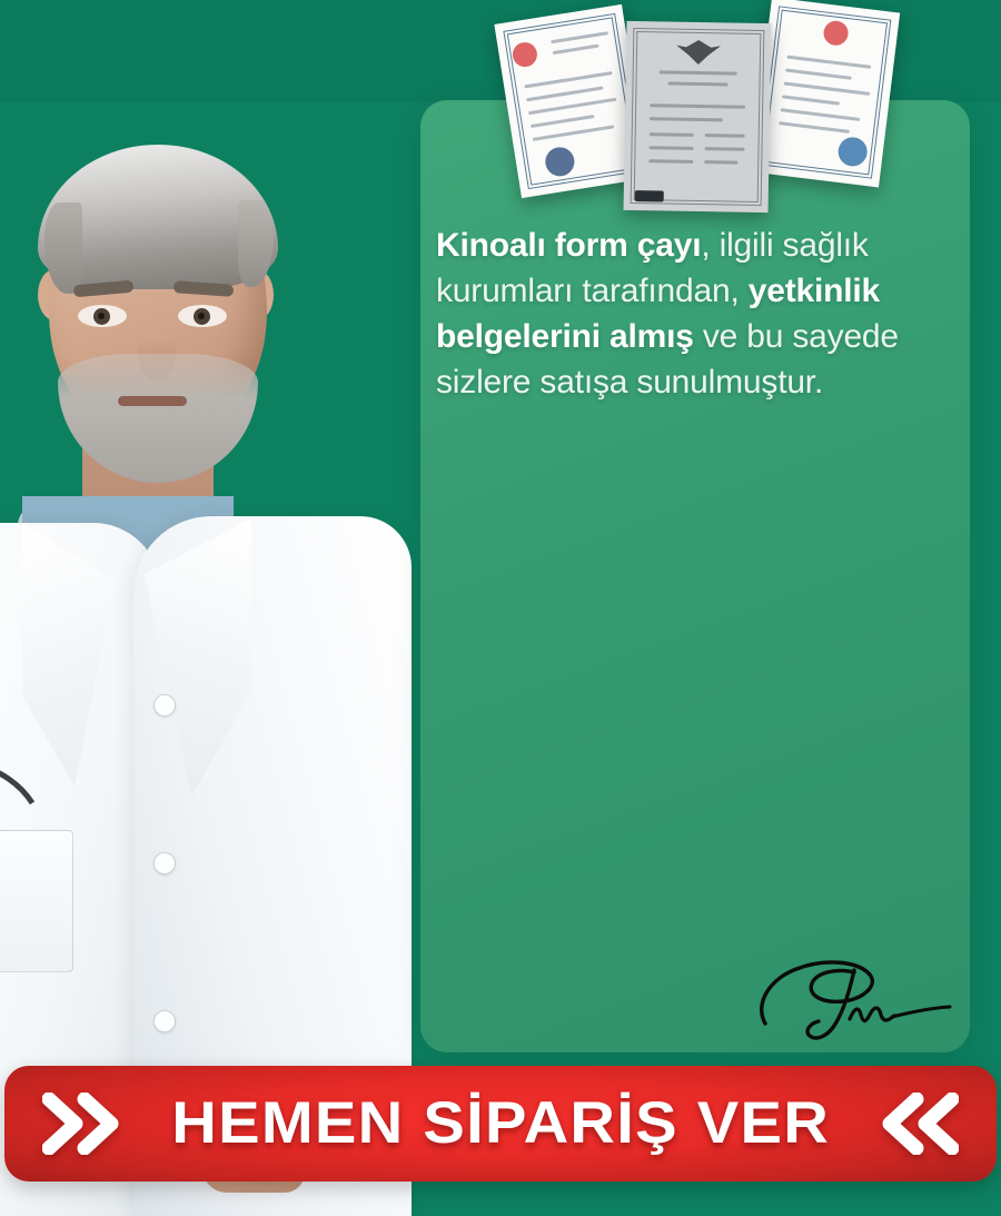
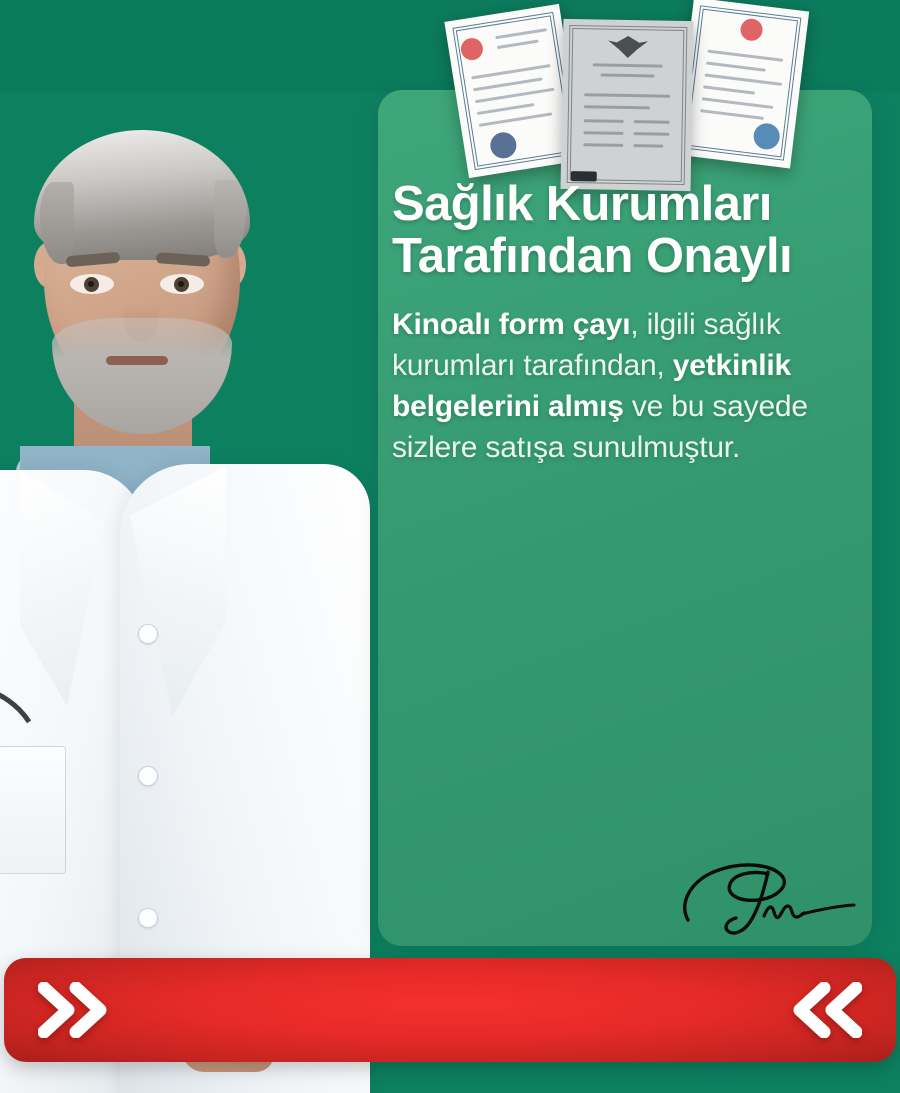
+ Sağlık Kurumları
+ Tarafından Onaylı
  Kinoalı form çayı, ilgili sağlık kurumları tarafından, yetkinlik belgelerini almış ve bu sayede sizlere satışa sunulmuştur.
- HEMEN SİPARİŞ VER
